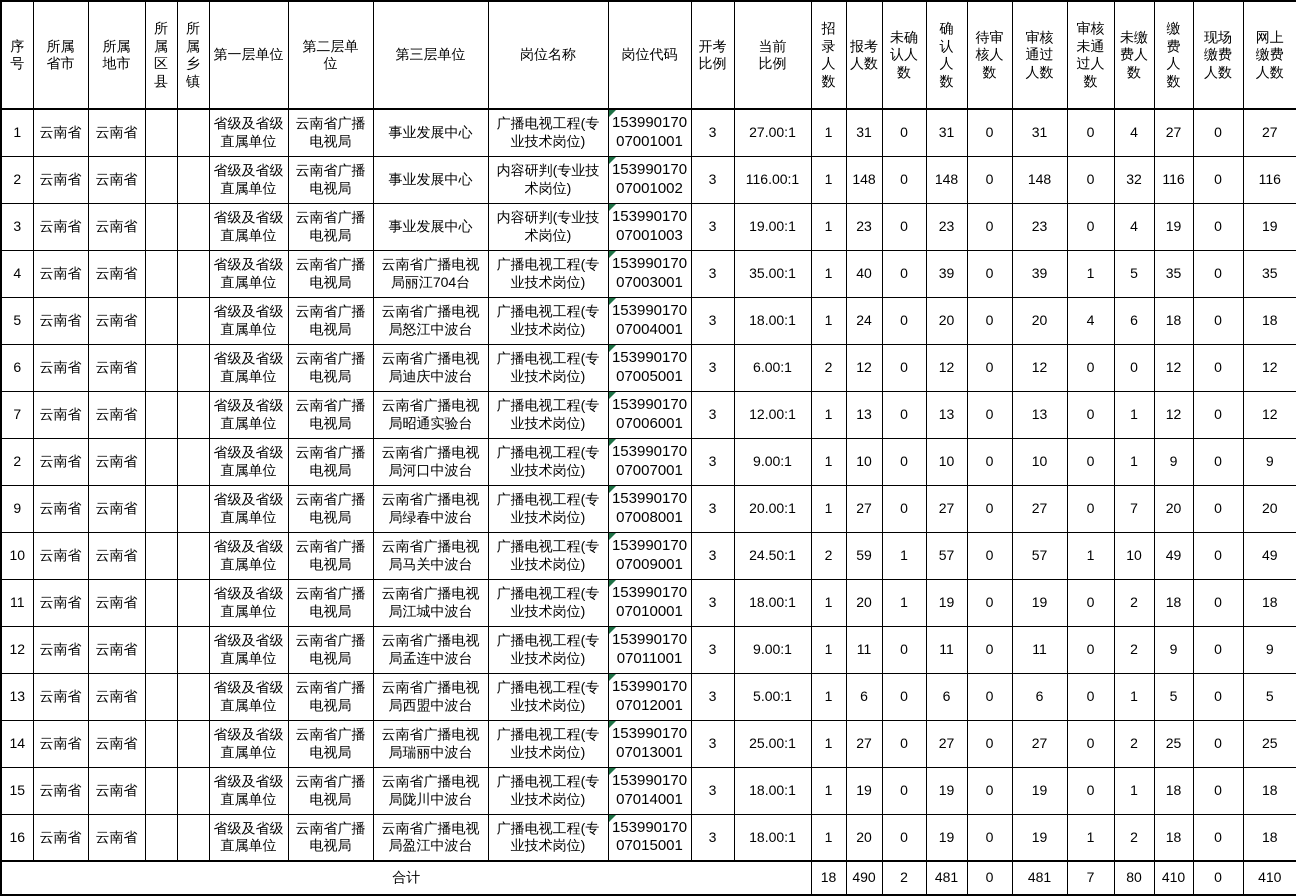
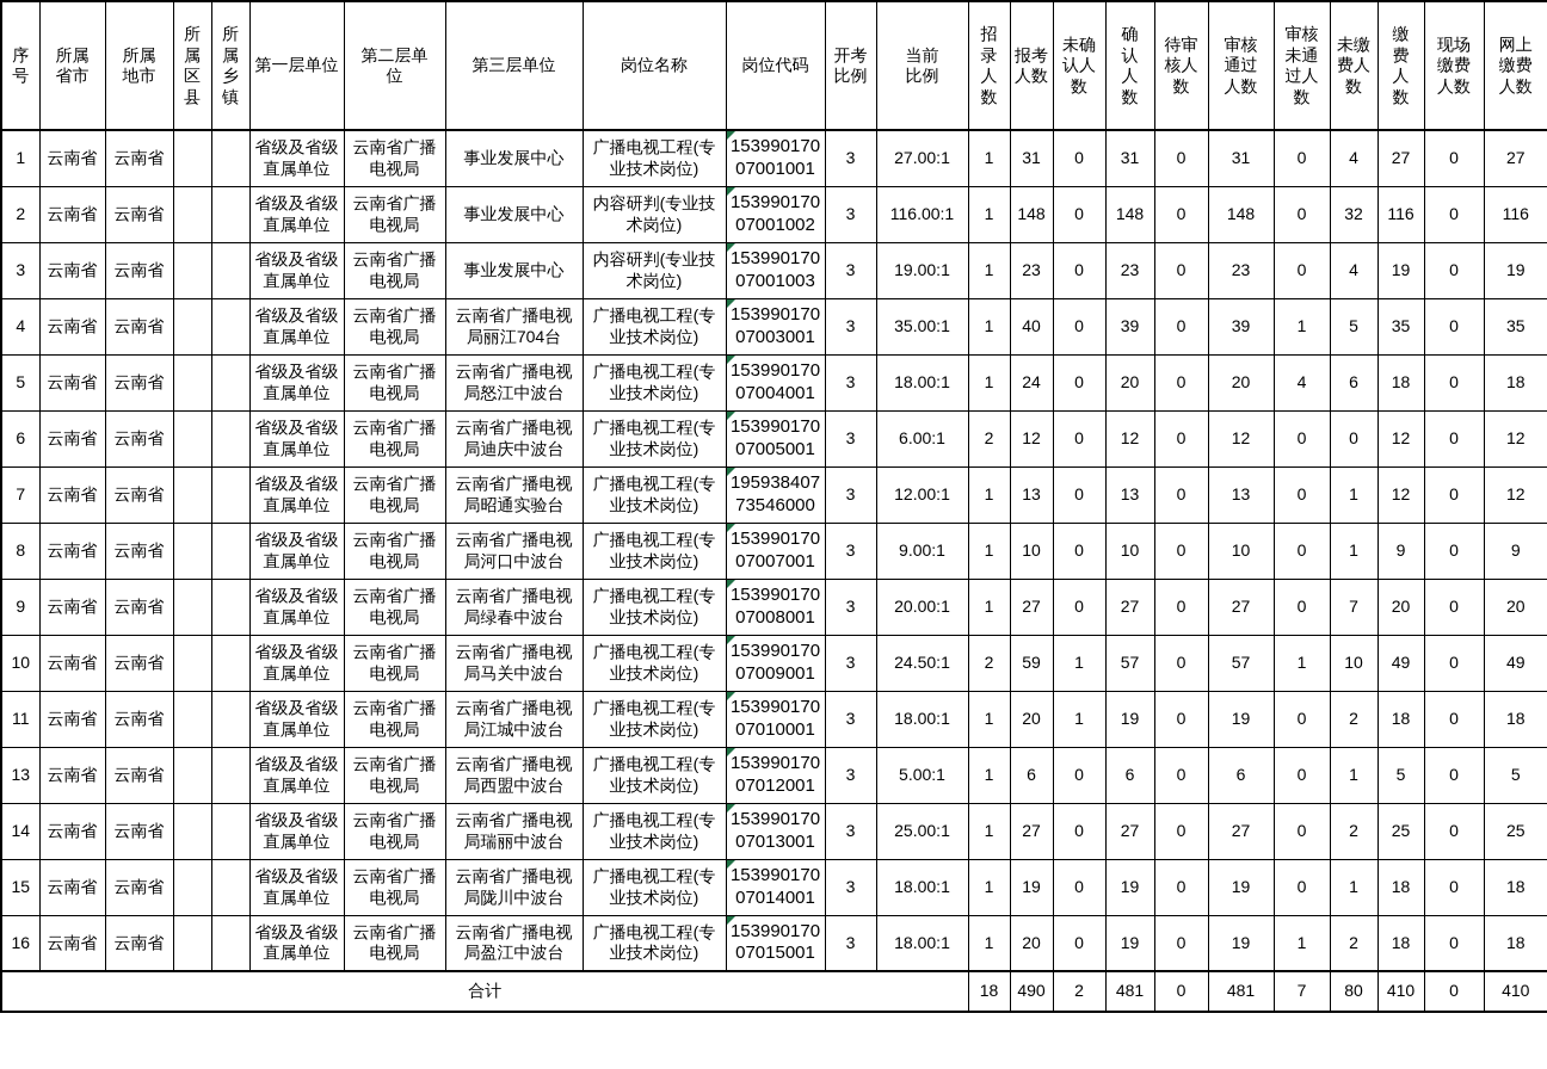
  序 号	所属 省市	所属 地市	所 属 区 县	所 属 乡 镇	第一层单位	第二层单 位	第三层单位	岗位名称	岗位代码	开考 比例	当前 比例	招 录 人 数	报考 人数	未确 认人 数	确 认 人 数	待审 核人 数	审核 通过 人数	审核 未通 过人 数	未缴 费人 数	缴 费 人 数	现场 缴费 人数	网上 缴费 人数
  1	云南省	云南省			省级及省级直属单位	云南省广播电视局	事业发展中心	广播电视工程(专业技术岗位)	15399017007001001	3	27.00:1	1	31	0	31	0	31	0	4	27	0	27
  2	云南省	云南省			省级及省级直属单位	云南省广播电视局	事业发展中心	内容研判(专业技术岗位)	15399017007001002	3	116.00:1	1	148	0	148	0	148	0	32	116	0	116
  3	云南省	云南省			省级及省级直属单位	云南省广播电视局	事业发展中心	内容研判(专业技术岗位)	15399017007001003	3	19.00:1	1	23	0	23	0	23	0	4	19	0	19
  4	云南省	云南省			省级及省级直属单位	云南省广播电视局	云南省广播电视局丽江704台	广播电视工程(专业技术岗位)	15399017007003001	3	35.00:1	1	40	0	39	0	39	1	5	35	0	35
  5	云南省	云南省			省级及省级直属单位	云南省广播电视局	云南省广播电视局怒江中波台	广播电视工程(专业技术岗位)	15399017007004001	3	18.00:1	1	24	0	20	0	20	4	6	18	0	18
  6	云南省	云南省			省级及省级直属单位	云南省广播电视局	云南省广播电视局迪庆中波台	广播电视工程(专业技术岗位)	15399017007005001	3	6.00:1	2	12	0	12	0	12	0	0	12	0	12
- 7	云南省	云南省			省级及省级直属单位	云南省广播电视局	云南省广播电视局昭通实验台	广播电视工程(专业技术岗位)	15399017007006001	3	12.00:1	1	13	0	13	0	13	0	1	12	0	12
+ 7	云南省	云南省			省级及省级直属单位	云南省广播电视局	云南省广播电视局昭通实验台	广播电视工程(专业技术岗位)	19593840773546000	3	12.00:1	1	13	0	13	0	13	0	1	12	0	12
- 2	云南省	云南省			省级及省级直属单位	云南省广播电视局	云南省广播电视局河口中波台	广播电视工程(专业技术岗位)	15399017007007001	3	9.00:1	1	10	0	10	0	10	0	1	9	0	9
+ 8	云南省	云南省			省级及省级直属单位	云南省广播电视局	云南省广播电视局河口中波台	广播电视工程(专业技术岗位)	15399017007007001	3	9.00:1	1	10	0	10	0	10	0	1	9	0	9
  9	云南省	云南省			省级及省级直属单位	云南省广播电视局	云南省广播电视局绿春中波台	广播电视工程(专业技术岗位)	15399017007008001	3	20.00:1	1	27	0	27	0	27	0	7	20	0	20
  10	云南省	云南省			省级及省级直属单位	云南省广播电视局	云南省广播电视局马关中波台	广播电视工程(专业技术岗位)	15399017007009001	3	24.50:1	2	59	1	57	0	57	1	10	49	0	49
  11	云南省	云南省			省级及省级直属单位	云南省广播电视局	云南省广播电视局江城中波台	广播电视工程(专业技术岗位)	15399017007010001	3	18.00:1	1	20	1	19	0	19	0	2	18	0	18
- 12	云南省	云南省			省级及省级直属单位	云南省广播电视局	云南省广播电视局孟连中波台	广播电视工程(专业技术岗位)	15399017007011001	3	9.00:1	1	11	0	11	0	11	0	2	9	0	9
  13	云南省	云南省			省级及省级直属单位	云南省广播电视局	云南省广播电视局西盟中波台	广播电视工程(专业技术岗位)	15399017007012001	3	5.00:1	1	6	0	6	0	6	0	1	5	0	5
  14	云南省	云南省			省级及省级直属单位	云南省广播电视局	云南省广播电视局瑞丽中波台	广播电视工程(专业技术岗位)	15399017007013001	3	25.00:1	1	27	0	27	0	27	0	2	25	0	25
  15	云南省	云南省			省级及省级直属单位	云南省广播电视局	云南省广播电视局陇川中波台	广播电视工程(专业技术岗位)	15399017007014001	3	18.00:1	1	19	0	19	0	19	0	1	18	0	18
  16	云南省	云南省			省级及省级直属单位	云南省广播电视局	云南省广播电视局盈江中波台	广播电视工程(专业技术岗位)	15399017007015001	3	18.00:1	1	20	0	19	0	19	1	2	18	0	18
  合计	18	490	2	481	0	481	7	80	410	0	410
